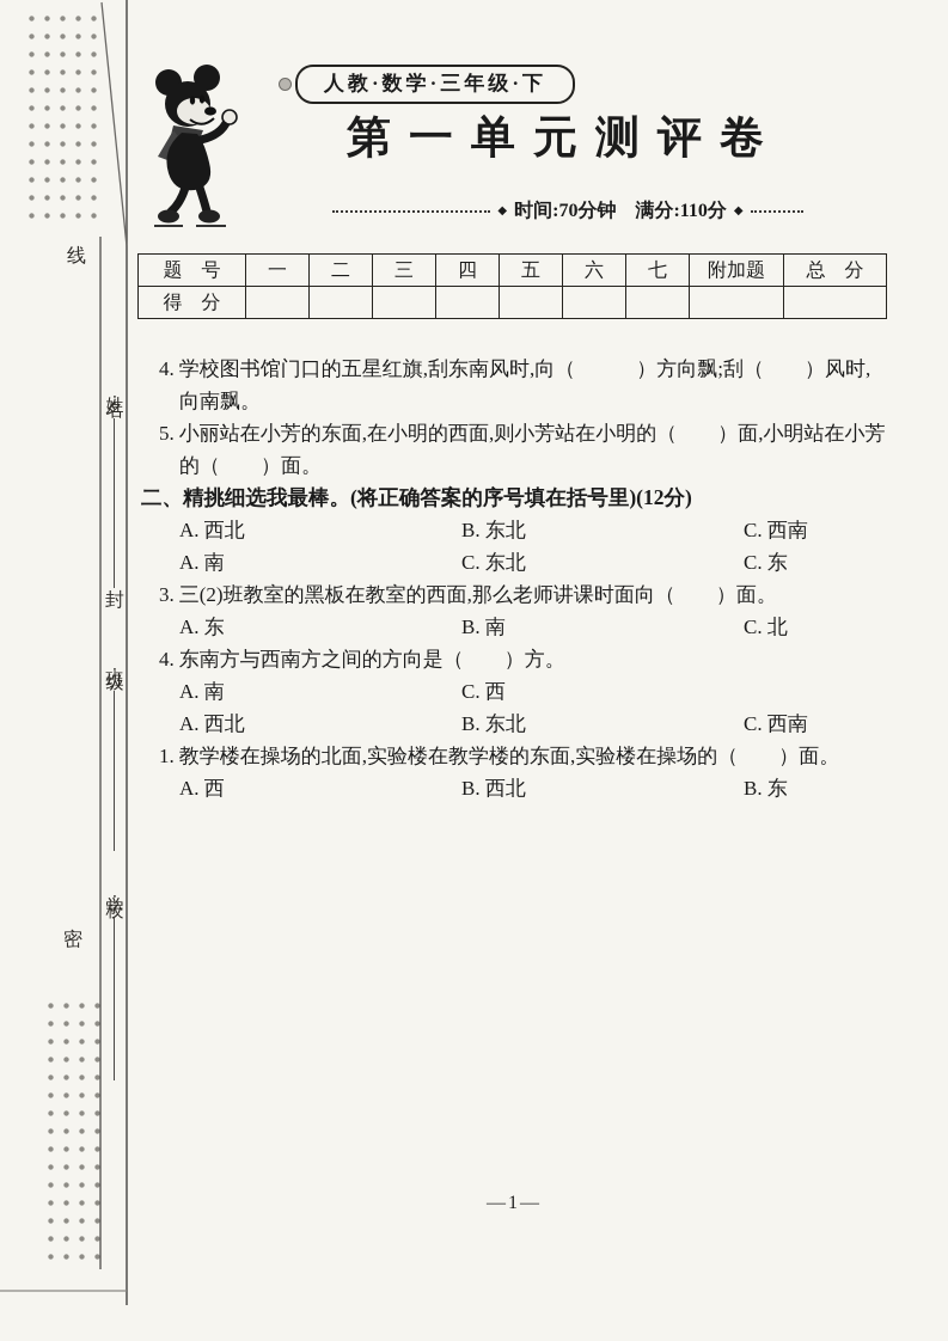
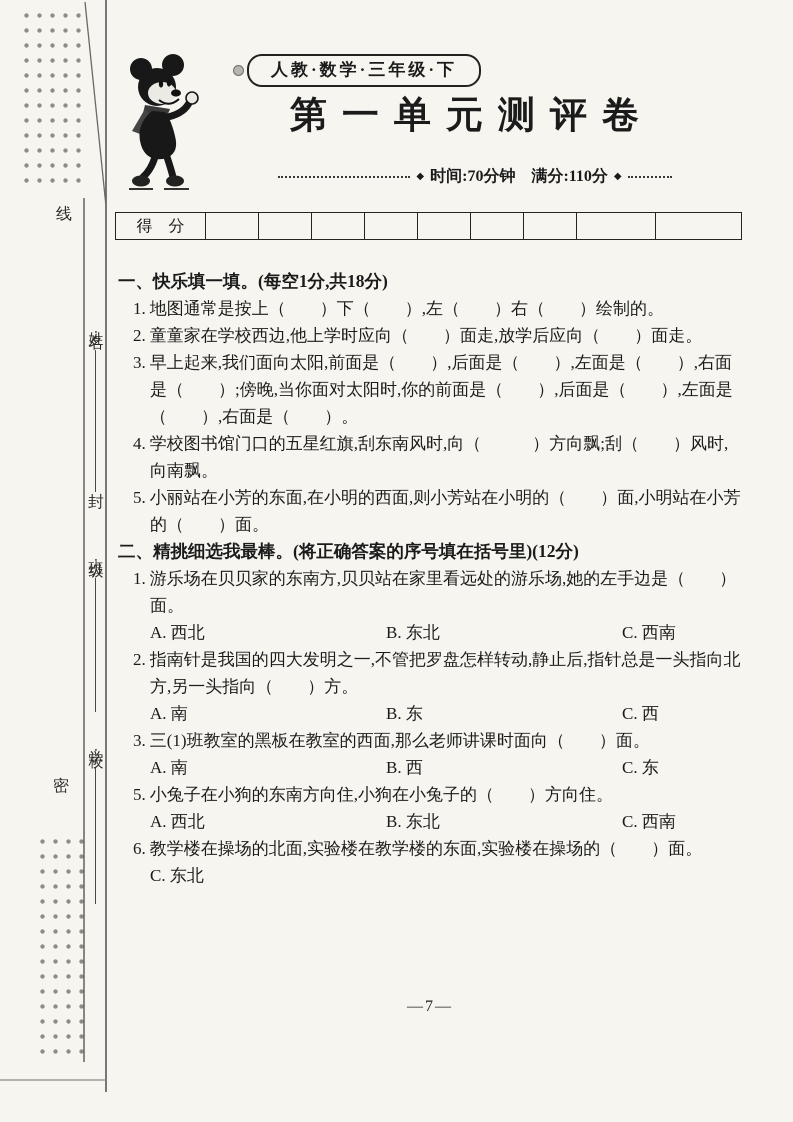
  线
  封
  密
  人教·数学·三年级·下
  第一单元测评卷
  ◆
  时间:70分钟 满分:110分
  ◆
- 题 号	一	二	三	四	五	六	七	附加题	总 分
  得 分
+ 一、快乐填一填。(每空1分,共18分)
+ 1. 地图通常是按上（ ）下（ ）,左（ ）右（ ）绘制的。
+ 2. 童童家在学校西边,他上学时应向（ ）面走,放学后应向（ ）面走。
+ 3. 早上起来,我们面向太阳,前面是（ ）,后面是（ ）,左面是（ ）,右面是（ ）;傍晚,当你面对太阳时,你的前面是（ ）,后面是（ ）,左面是（ ）,右面是（ ）。
  4. 学校图书馆门口的五星红旗,刮东南风时,向（ ）方向飘;刮（ ）风时,向南飘。
  5. 小丽站在小芳的东面,在小明的西面,则小芳站在小明的（ ）面,小明站在小芳的（ ）面。
  二、精挑细选我最棒。(将正确答案的序号填在括号里)(12分)
+ 1. 游乐场在贝贝家的东南方,贝贝站在家里看远处的游乐场,她的左手边是（ ）面。
  A. 西北
  B. 东北
  C. 西南
+ 2. 指南针是我国的四大发明之一,不管把罗盘怎样转动,静止后,指针总是一头指向北方,另一头指向（ ）方。
  A. 南
- C. 东北
+ B. 东
- C. 东
+ C. 西
- 3. 三(2)班教室的黑板在教室的西面,那么老师讲课时面向（ ）面。
+ 3. 三(1)班教室的黑板在教室的西面,那么老师讲课时面向（ ）面。
- A. 东
- B. 南
- C. 北
- 4. 东南方与西南方之间的方向是（ ）方。
  A. 南
+ B. 西
- C. 西
+ C. 东
+ 5. 小兔子在小狗的东南方向住,小狗在小兔子的（ ）方向住。
  A. 西北
  B. 东北
  C. 西南
- 1. 教学楼在操场的北面,实验楼在教学楼的东面,实验楼在操场的（ ）面。
+ 6. 教学楼在操场的北面,实验楼在教学楼的东面,实验楼在操场的（ ）面。
- A. 西
- B. 西北
- B. 东
+ C. 东北
- —1—
+ —7—
